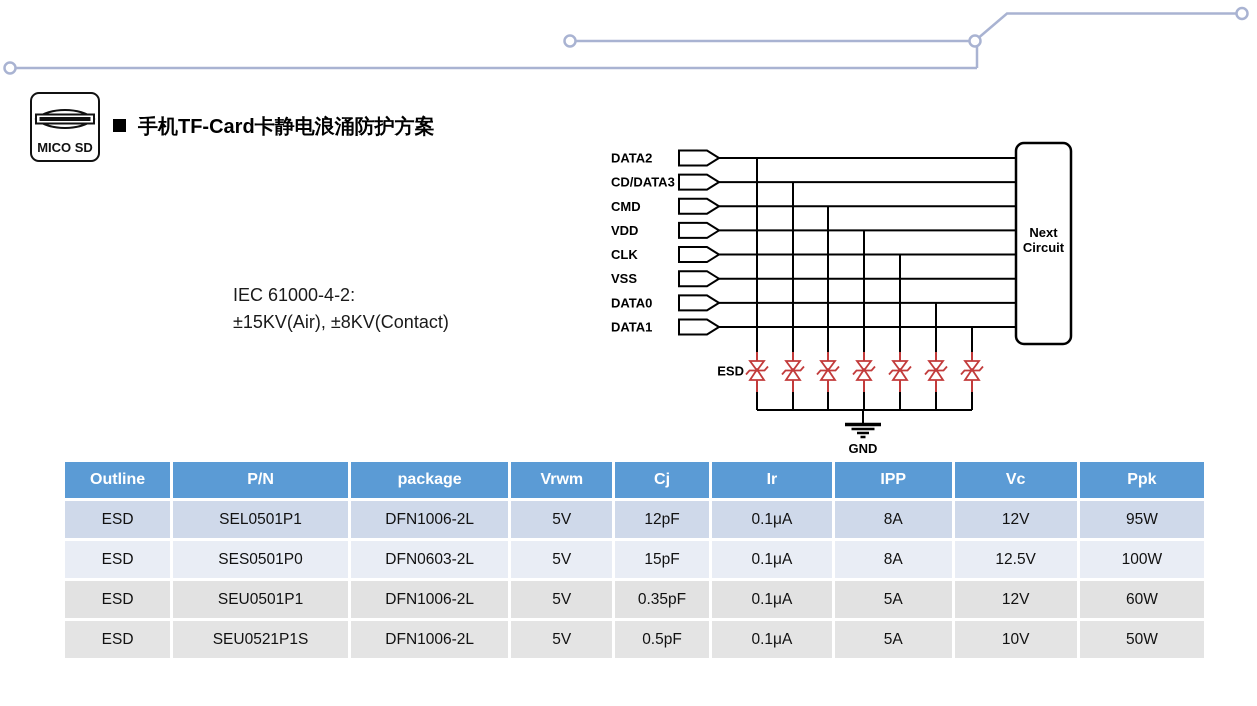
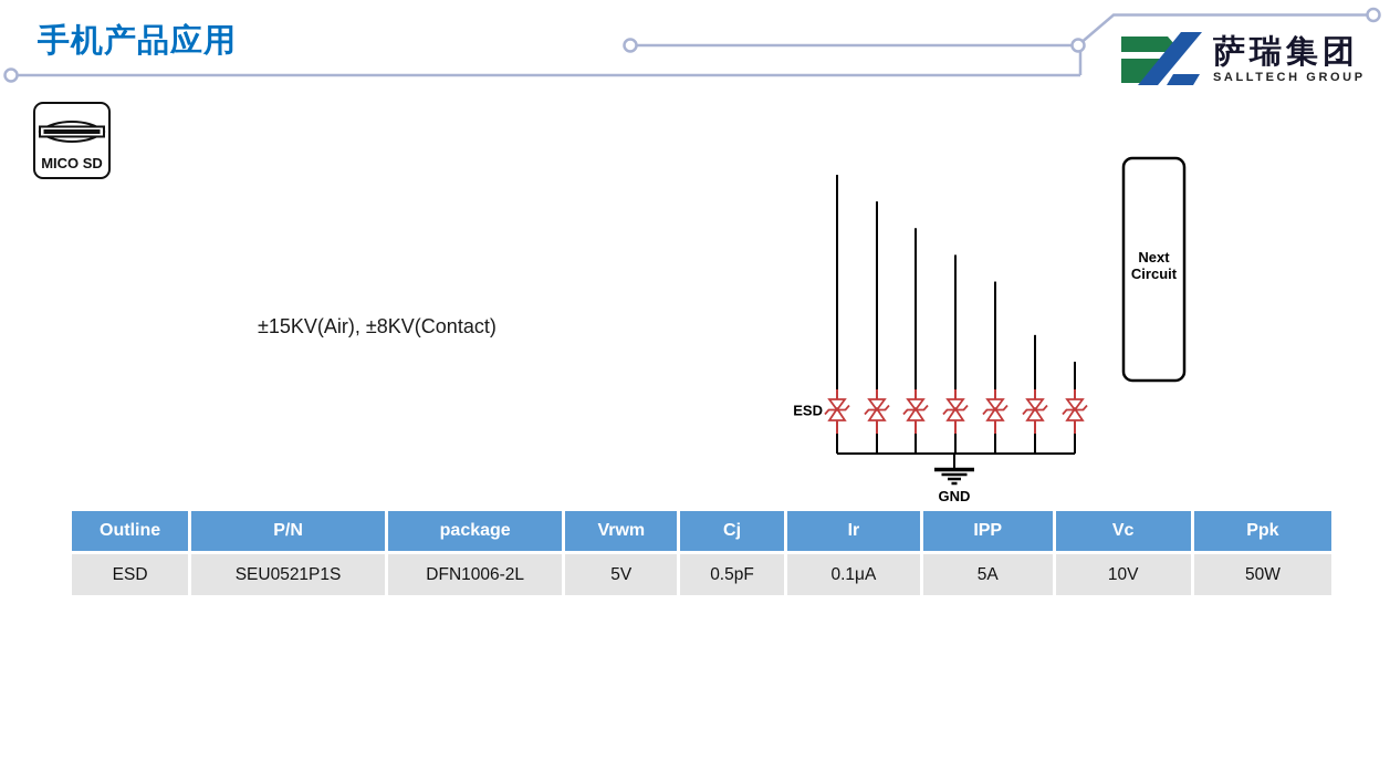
- DATA2
- CD/DATA3
- CMD
- VDD
- CLK
- VSS
- DATA0
- DATA1
  Next
  Circuit
  ESD
  GND
+ 手机产品应用
+ 萨瑞集团
+ SALLTECH GROUP
  MICO SD
- 手机TF-Card卡静电浪涌防护方案
- IEC 61000-4-2:
  ±15KV(Air), ±8KV(Contact)
  Outline	P/N	package	Vrwm	Cj	Ir	IPP	Vc	Ppk
- ESD	SEL0501P1	DFN1006-2L	5V	12pF	0.1μA	8A	12V	95W
- ESD	SES0501P0	DFN0603-2L	5V	15pF	0.1μA	8A	12.5V	100W
- ESD	SEU0501P1	DFN1006-2L	5V	0.35pF	0.1μA	5A	12V	60W
  ESD	SEU0521P1S	DFN1006-2L	5V	0.5pF	0.1μA	5A	10V	50W
